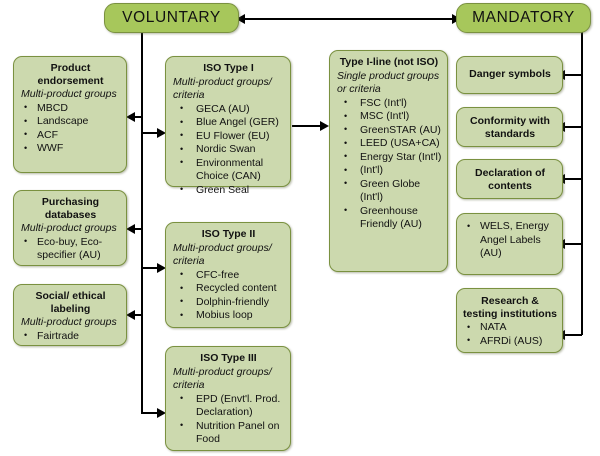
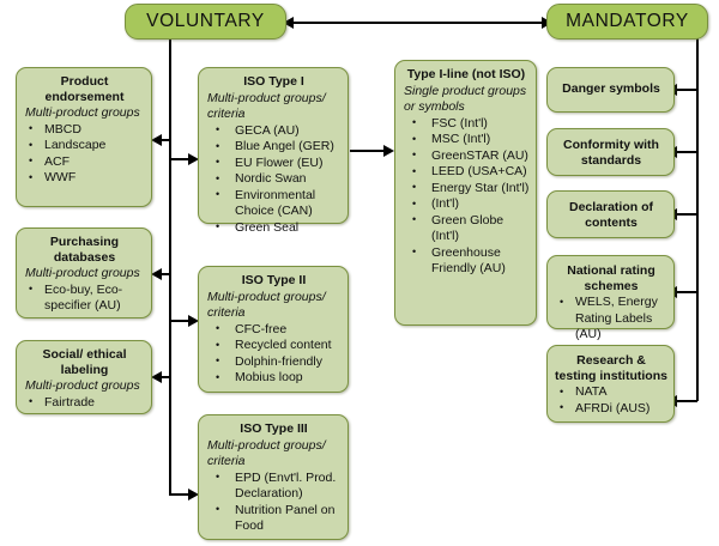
  VOLUNTARY
  MANDATORY
  Product endorsement
  Multi-product groups
  MBCD
  Landscape
  ACF
  WWF
  Purchasing databases
  Multi-product groups
  Eco-buy, Eco-specifier (AU)
  Social/ ethical labeling
  Multi-product groups
  Fairtrade
  ISO Type I
  Multi-product groups/ criteria
  GECA (AU)
  Blue Angel (GER)
  EU Flower (EU)
  Nordic Swan
  Environmental Choice (CAN)
  Green Seal
  ISO Type II
  Multi-product groups/ criteria
  CFC-free
  Recycled content
  Dolphin-friendly
  Mobius loop
  ISO Type III
  Multi-product groups/ criteria
  EPD (Envt'l. Prod. Declaration)
  Nutrition Panel on Food
  Type I-line (not ISO)
- Single product groups or criteria
+ Single product groups or symbols
  FSC (Int'l)
  MSC (Int'l)
  GreenSTAR (AU)
  LEED (USA+CA)
  Energy Star (Int'l)
  (Int'l)
  Green Globe (Int'l)
  Greenhouse Friendly (AU)
  Danger symbols
  Conformity with standards
  Declaration of contents
+ National rating schemes
- WELS, Energy Angel Labels (AU)
+ WELS, Energy Rating Labels (AU)
  Research & testing institutions
  NATA
  AFRDi (AUS)
